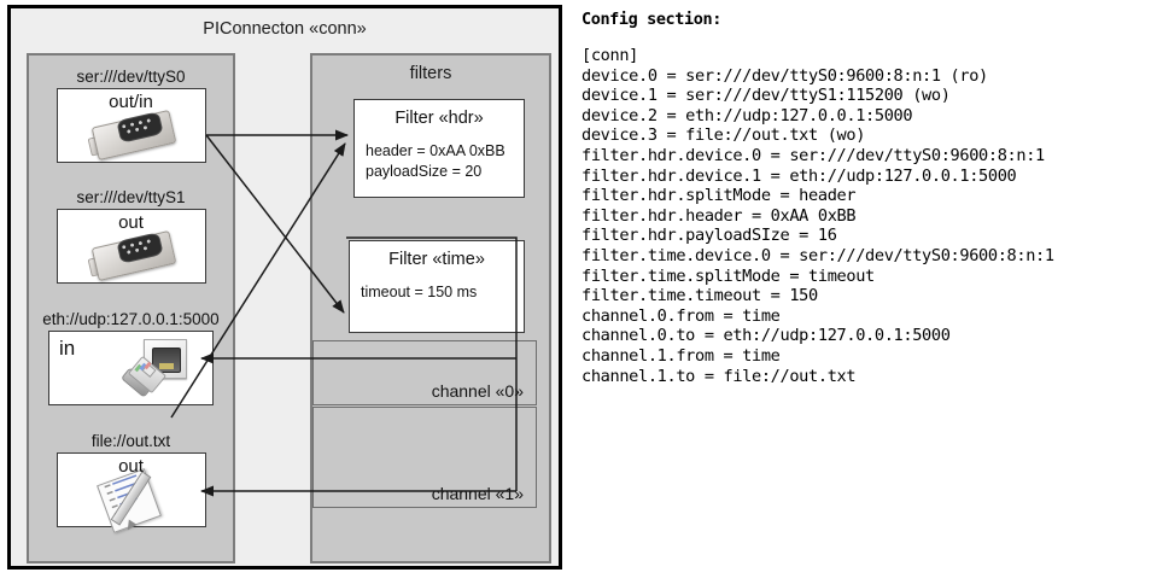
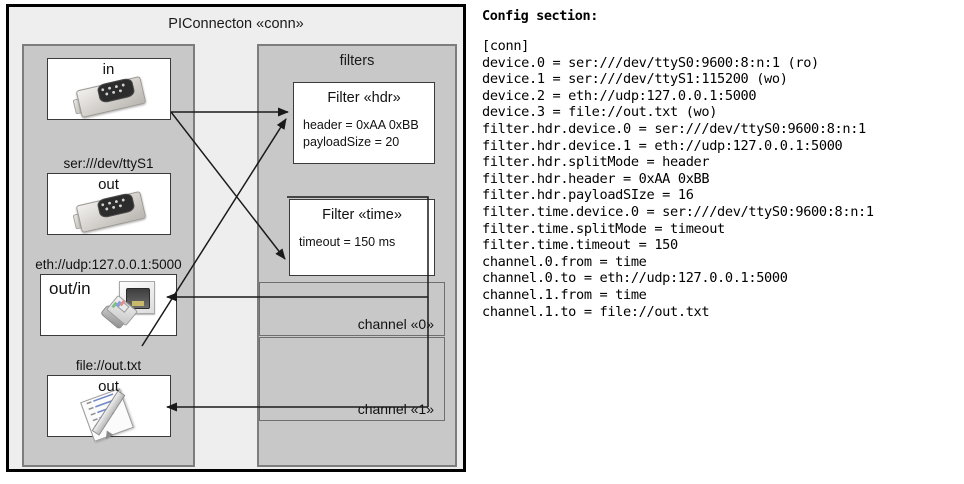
  PIConnecton «conn»
- ser:///dev/ttyS0
- out/in
+ in
  ser:///dev/ttyS1
  out
  eth://udp:127.0.0.1:5000
- in
+ out/in
  file://out.txt
  out
  filters
  Filter «hdr»
  header = 0xAA 0xBB
  payloadSize = 20
  Filter «time»
  timeout = 150 ms
  channel «0»
  channel «1»
  Config section:
  [conn]
  device.0 = ser:///dev/ttyS0:9600:8:n:1 (ro)
  device.1 = ser:///dev/ttyS1:115200 (wo)
  device.2 = eth://udp:127.0.0.1:5000
  device.3 = file://out.txt (wo)
  filter.hdr.device.0 = ser:///dev/ttyS0:9600:8:n:1
  filter.hdr.device.1 = eth://udp:127.0.0.1:5000
  filter.hdr.splitMode = header
  filter.hdr.header = 0xAA 0xBB
  filter.hdr.payloadSIze = 16
  filter.time.device.0 = ser:///dev/ttyS0:9600:8:n:1
  filter.time.splitMode = timeout
  filter.time.timeout = 150
  channel.0.from = time
  channel.0.to = eth://udp:127.0.0.1:5000
  channel.1.from = time
  channel.1.to = file://out.txt
